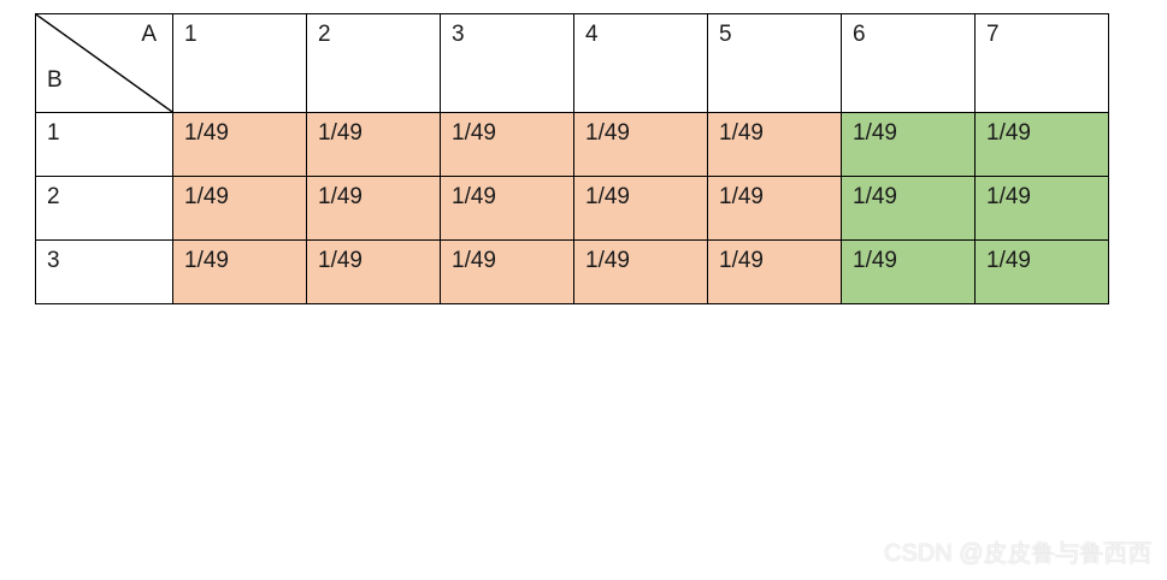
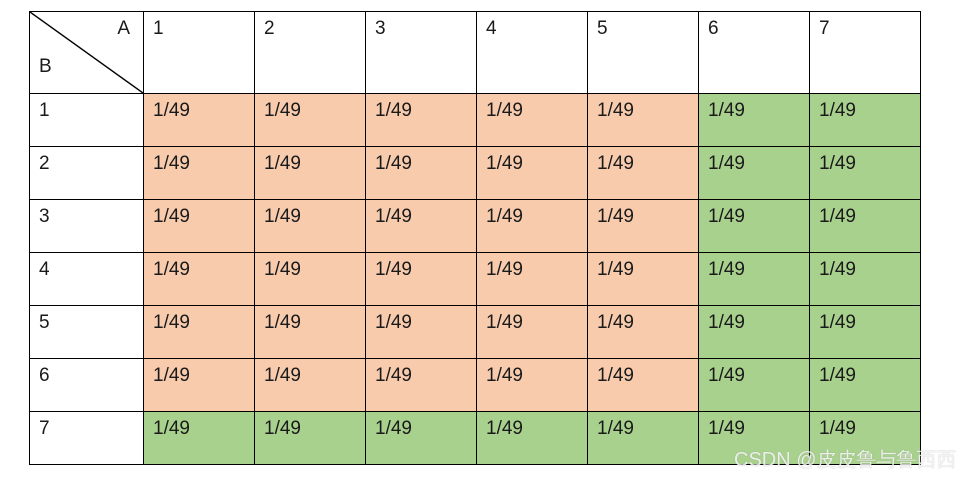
  A B	1	2	3	4	5	6	7
  1	1/49	1/49	1/49	1/49	1/49	1/49	1/49
  2	1/49	1/49	1/49	1/49	1/49	1/49	1/49
  3	1/49	1/49	1/49	1/49	1/49	1/49	1/49
+ 4	1/49	1/49	1/49	1/49	1/49	1/49	1/49
+ 5	1/49	1/49	1/49	1/49	1/49	1/49	1/49
+ 6	1/49	1/49	1/49	1/49	1/49	1/49	1/49
+ 7	1/49	1/49	1/49	1/49	1/49	1/49	1/49
  CSDN @皮皮鲁与鲁西西
